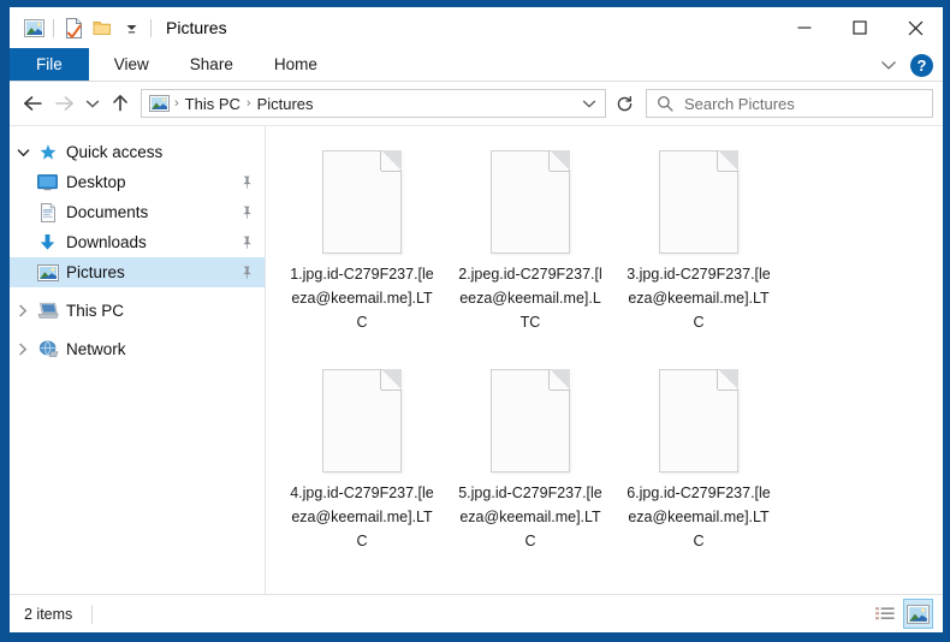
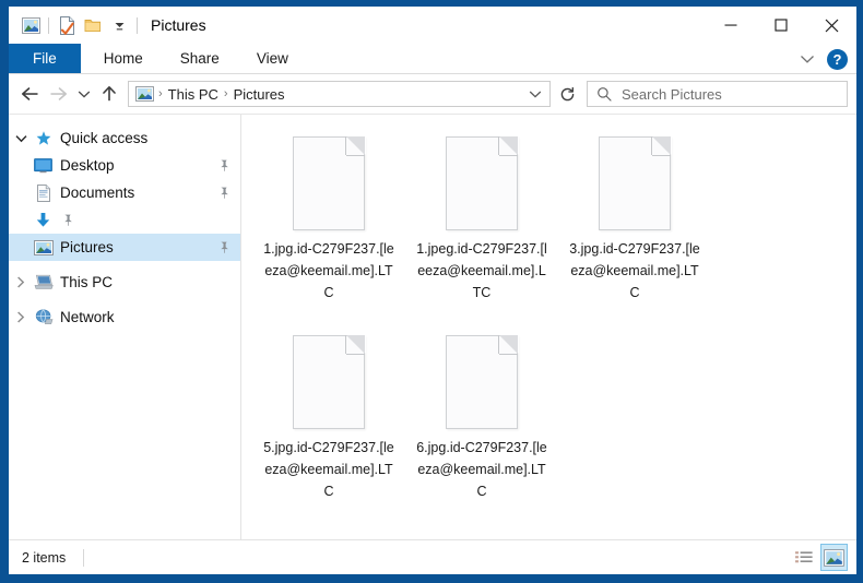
  Pictures
  File
- View
+ Home
  Share
- Home
+ View
  ?
  ›
  This PC
  ›
  Pictures
  Search Pictures
  Quick access
  Desktop
  Documents
- Downloads
  Pictures
  This PC
  Network
  1.jpg.id-C279F237.[leeza@keemail.me].LTC
- 2.jpeg.id-C279F237.[leeza@keemail.me].LTC
+ 1.jpeg.id-C279F237.[leeza@keemail.me].LTC
  3.jpg.id-C279F237.[leeza@keemail.me].LTC
- 4.jpg.id-C279F237.[leeza@keemail.me].LTC
  5.jpg.id-C279F237.[leeza@keemail.me].LTC
  6.jpg.id-C279F237.[leeza@keemail.me].LTC
  2 items
